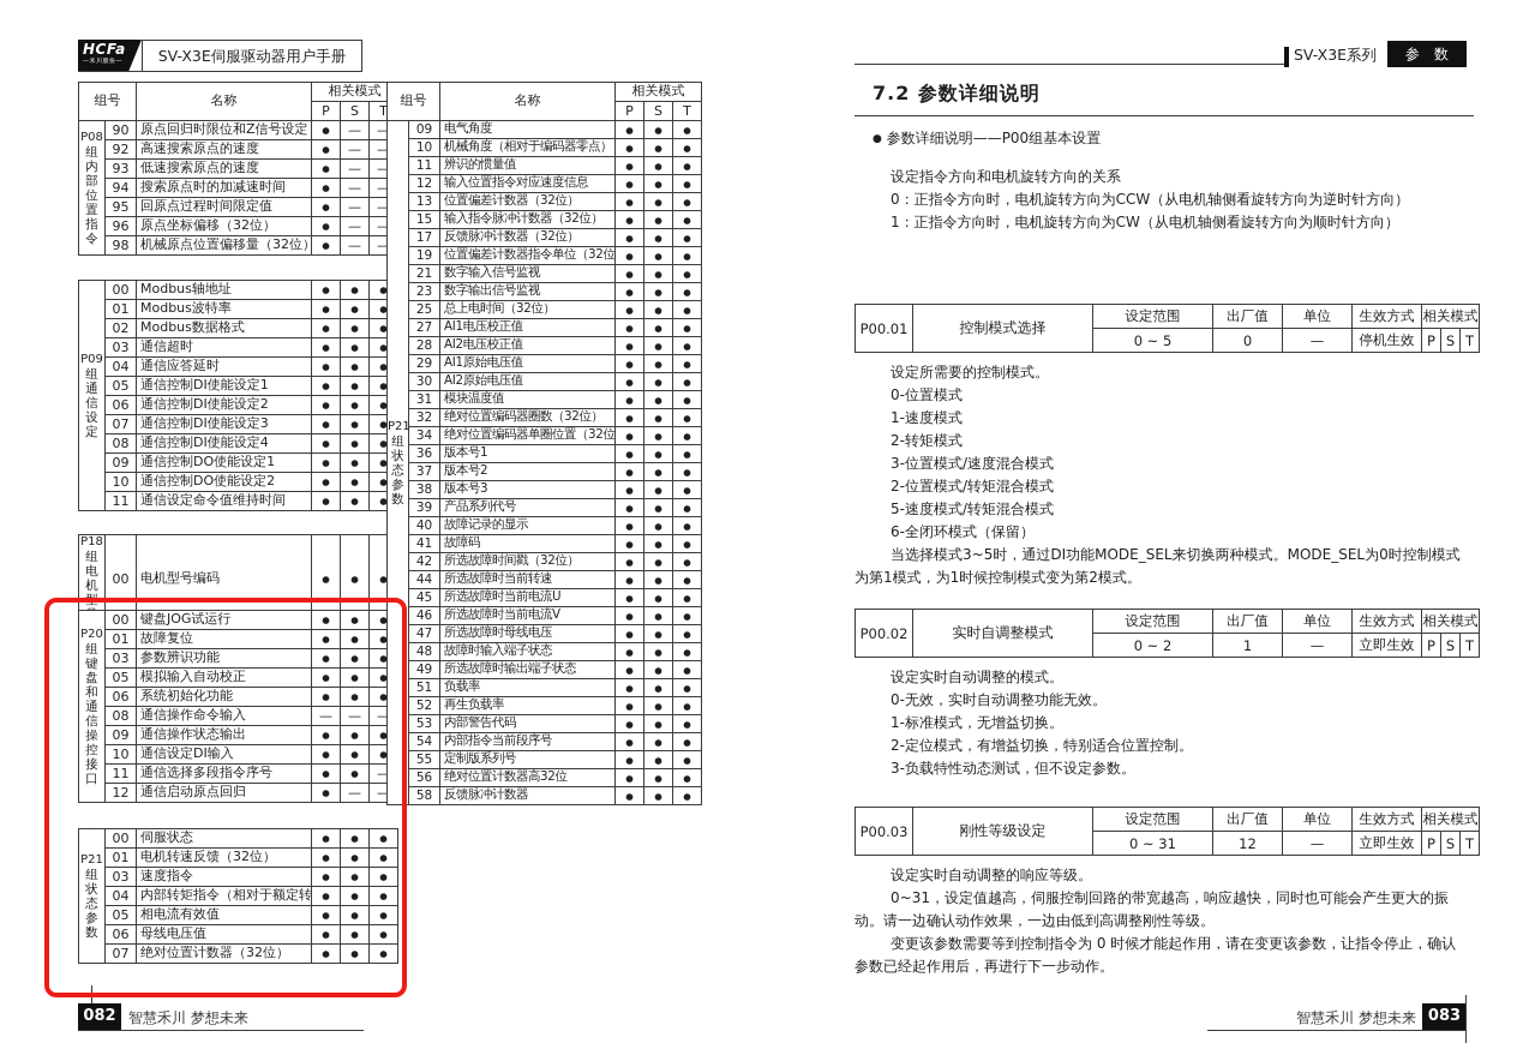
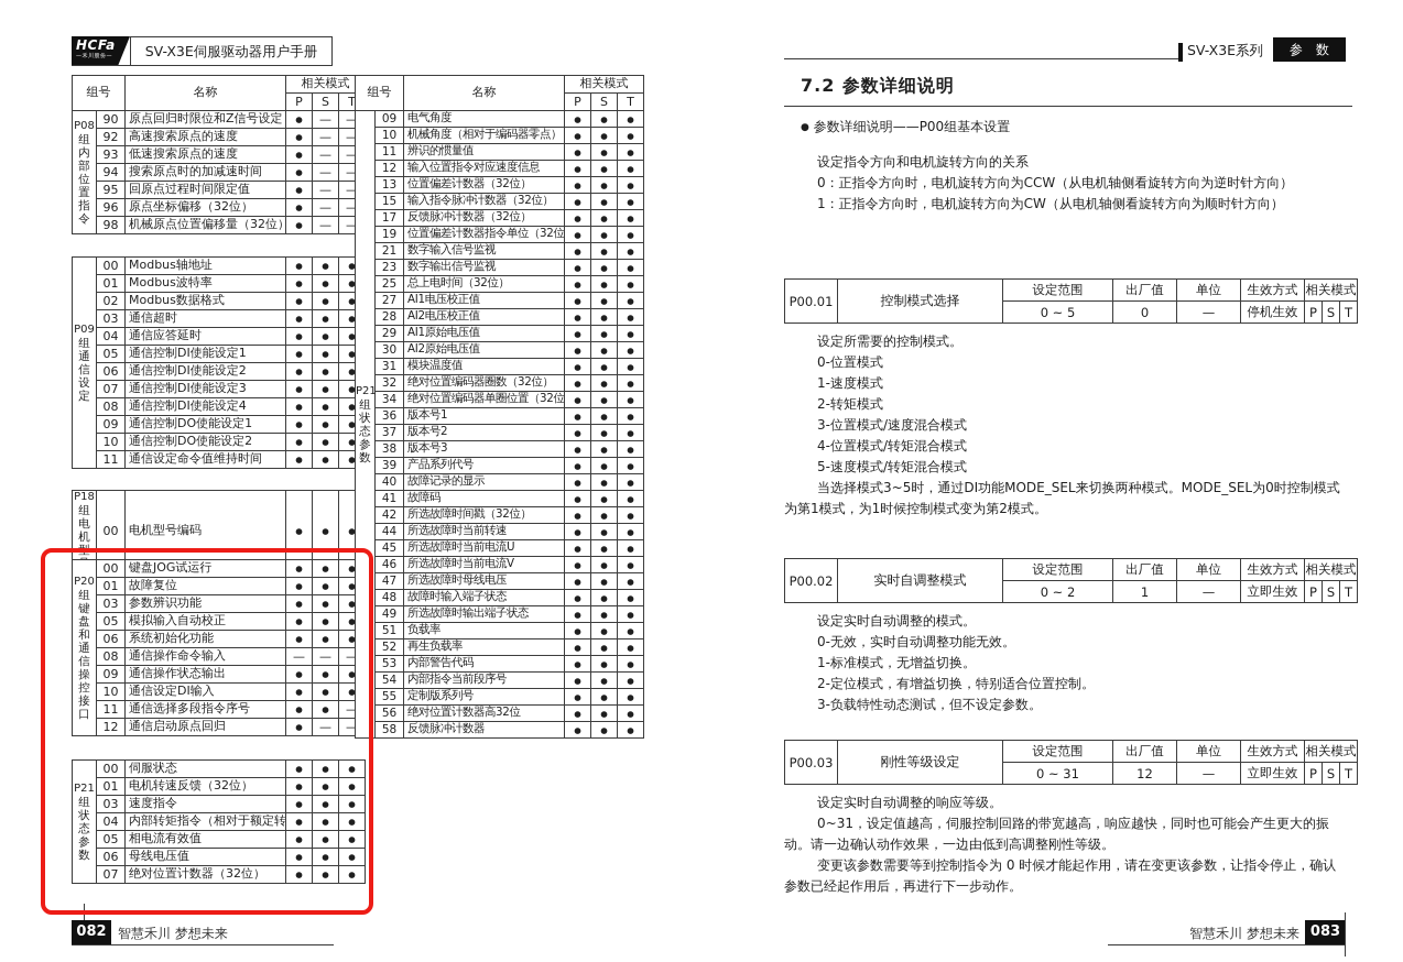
  HCFa
  SV-X3E伺服驱动器用户手册
  组号	名称	相关模式
  P	S	T
  P08组内部位置指令	90	原点回归时限位和Z信号设定	●	—	—
  92	高速搜索原点的速度	●	—	—
  93	低速搜索原点的速度	●	—	—
  94	搜索原点时的加减速时间	●	—	—
  95	回原点过程时间限定值	●	—	—
  96	原点坐标偏移（32位）	●	—	—
  98	机械原点位置偏移量（32位）	●	—	—
  P09组通信设定	00	Modbus轴地址	●	●	●
  01	Modbus波特率	●	●	●
  02	Modbus数据格式	●	●	●
  03	通信超时	●	●	●
  04	通信应答延时	●	●	●
  05	通信控制DI使能设定1	●	●	●
  06	通信控制DI使能设定2	●	●	●
  07	通信控制DI使能设定3	●	●	●
  08	通信控制DI使能设定4	●	●	●
  09	通信控制DO使能设定1	●	●	●
  10	通信控制DO使能设定2	●	●	●
  11	通信设定命令值维持时间	●	●	●
  P18组电机型	00	电机型号编码	●	●	●
  P20组键盘和通信操控接口	00	键盘JOG试运行	●	●	●
  01	故障复位	●	●	●
  03	参数辨识功能	●	●	●
  05	模拟输入自动校正	●	●	●
  06	系统初始化功能	●	●	●
  08	通信操作命令输入	—	—	—
  09	通信操作状态输出	●	●	●
  10	通信设定DI输入	●	●	●
  11	通信选择多段指令序号	●	●	—
  12	通信启动原点回归	●	—	—
  P21组状态参数	00	伺服状态	●	●	●
  01	电机转速反馈（32位）	●	●	●
  03	速度指令	●	●	●
  04	内部转矩指令（相对于额定转	●	●	●
  05	相电流有效值	●	●	●
  06	母线电压值	●	●	●
  07	绝对位置计数器（32位）	●	●	●
  组号	名称	相关模式
  P	S	T
  P21组状态参数	09	电气角度	●	●	●
  10	机械角度（相对于编码器零点）	●	●	●
  11	辨识的惯量值	●	●	●
  12	输入位置指令对应速度信息	●	●	●
  13	位置偏差计数器（32位）	●	●	●
  15	输入指令脉冲计数器（32位）	●	●	●
  17	反馈脉冲计数器（32位）	●	●	●
  19	位置偏差计数器指令单位（32位	●	●	●
  21	数字输入信号监视	●	●	●
  23	数字输出信号监视	●	●	●
  25	总上电时间（32位）	●	●	●
  27	AI1电压校正值	●	●	●
  28	AI2电压校正值	●	●	●
  29	AI1原始电压值	●	●	●
  30	AI2原始电压值	●	●	●
  31	模块温度值	●	●	●
  32	绝对位置编码器圈数（32位）	●	●	●
  34	绝对位置编码器单圈位置（32位	●	●	●
  36	版本号1	●	●	●
  37	版本号2	●	●	●
  38	版本号3	●	●	●
  39	产品系列代号	●	●	●
  40	故障记录的显示	●	●	●
  41	故障码	●	●	●
  42	所选故障时间戳（32位）	●	●	●
  44	所选故障时当前转速	●	●	●
  45	所选故障时当前电流U	●	●	●
  46	所选故障时当前电流V	●	●	●
  47	所选故障时母线电压	●	●	●
  48	故障时输入端子状态	●	●	●
  49	所选故障时输出端子状态	●	●	●
  51	负载率	●	●	●
  52	再生负载率	●	●	●
  53	内部警告代码	●	●	●
  54	内部指令当前段序号	●	●	●
  55	定制版系列号	●	●	●
  56	绝对位置计数器高32位	●	●	●
  58	反馈脉冲计数器	●	●	●
  SV-X3E系列
  参 数
  7.2 参数详细说明
  ● 参数详细说明——P00组基本设置
  设定指令方向和电机旋转方向的关系
  0：正指令方向时，电机旋转方向为CCW（从电机轴侧看旋转方向为逆时针方向）
  1：正指令方向时，电机旋转方向为CW（从电机轴侧看旋转方向为顺时针方向）
  P00.01	控制模式选择	设定范围	出厂值	单位	生效方式	相关模式
  0 ~ 5	0	—	停机生效	P	S	T
  设定所需要的控制模式。
  0-位置模式
  1-速度模式
  2-转矩模式
  3-位置模式/速度混合模式
- 2-位置模式/转矩混合模式
+ 4-位置模式/转矩混合模式
  5-速度模式/转矩混合模式
- 6-全闭环模式（保留）
  当选择模式3~5时，通过DI功能MODE_SEL来切换两种模式。MODE_SEL为0时控制模式
  为第1模式，为1时候控制模式变为第2模式。
  P00.02	实时自调整模式	设定范围	出厂值	单位	生效方式	相关模式
  0 ~ 2	1	—	立即生效	P	S	T
  设定实时自动调整的模式。
  0-无效，实时自动调整功能无效。
  1-标准模式，无增益切换。
  2-定位模式，有增益切换，特别适合位置控制。
  3-负载特性动态测试，但不设定参数。
  P00.03	刚性等级设定	设定范围	出厂值	单位	生效方式	相关模式
  0 ~ 31	12	—	立即生效	P	S	T
  设定实时自动调整的响应等级。
  0~31，设定值越高，伺服控制回路的带宽越高，响应越快，同时也可能会产生更大的振
  动。请一边确认动作效果，一边由低到高调整刚性等级。
  变更该参数需要等到控制指令为 0 时候才能起作用，请在变更该参数，让指令停止，确认
  参数已经起作用后，再进行下一步动作。
  082
  智慧禾川 梦想未来
  智慧禾川 梦想未来
  083
